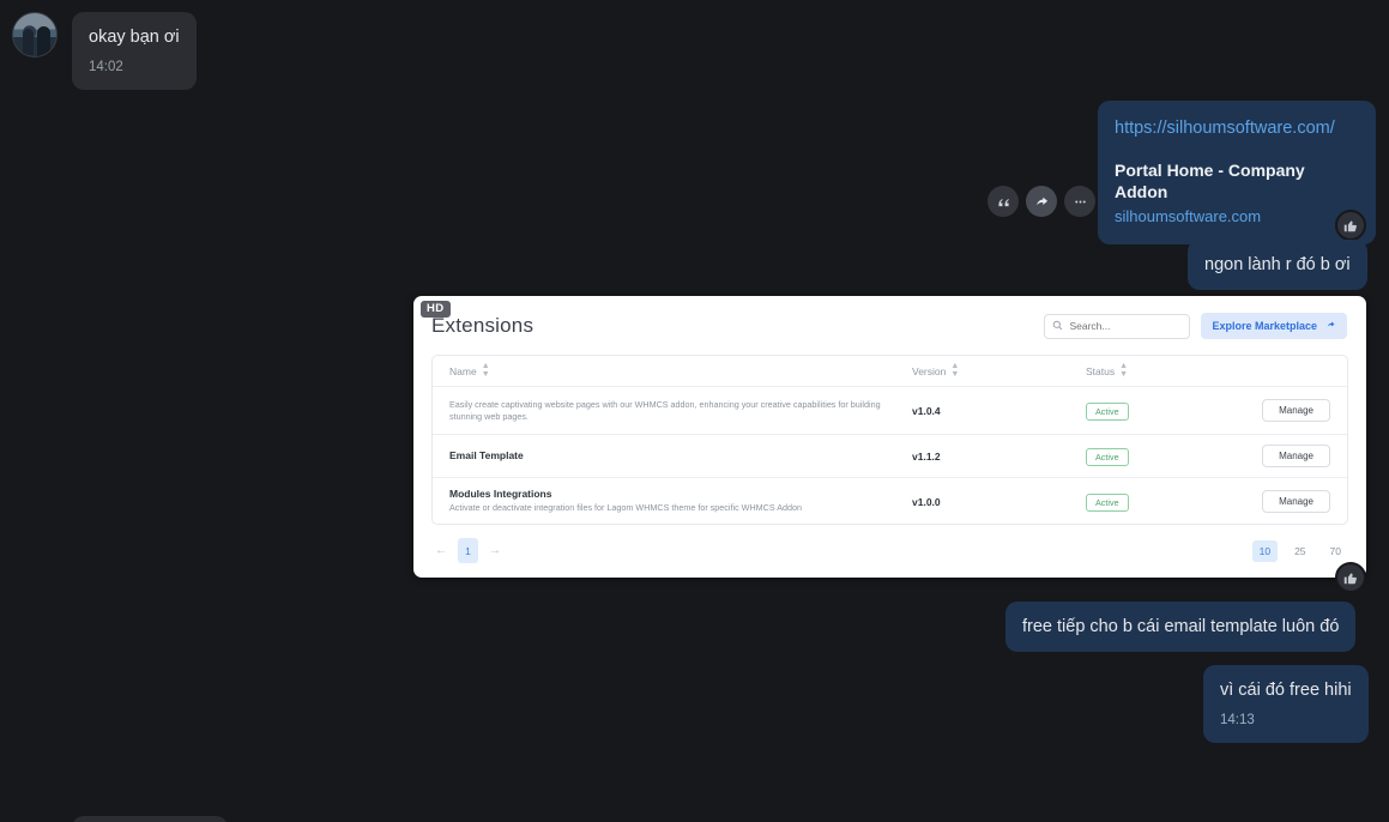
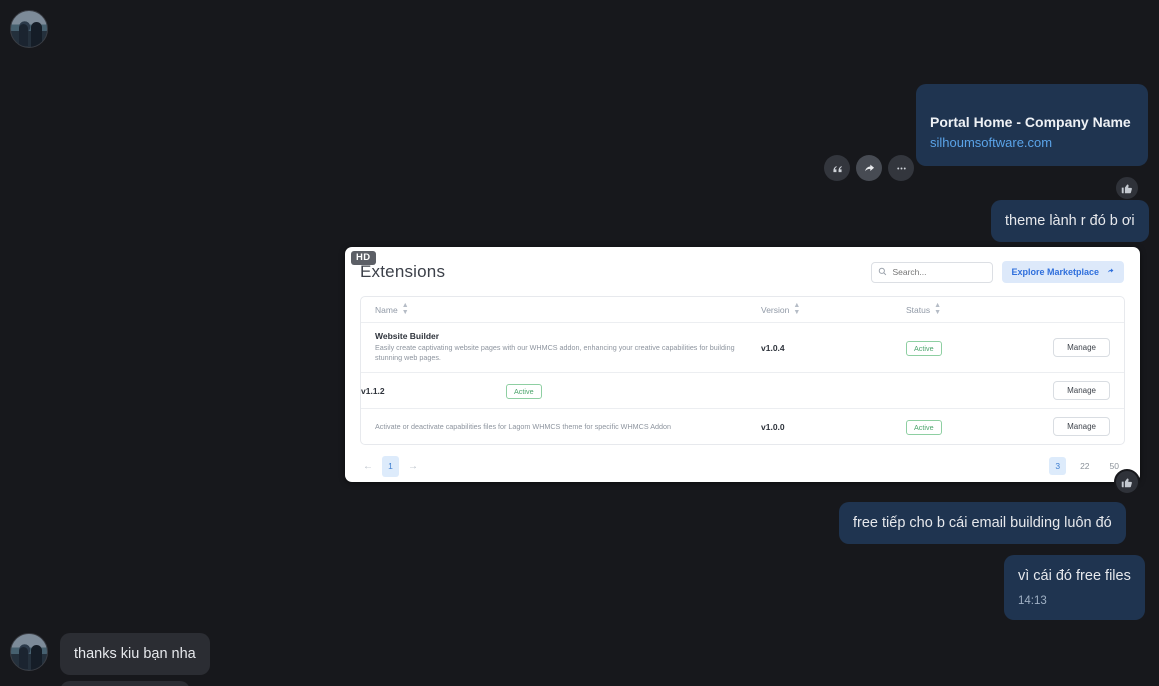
- okay bạn ơi
- 14:02
- https://silhoumsoftware.com/
- Portal Home - Company Addon
+ Portal Home - Company Name
  silhoumsoftware.com
- ngon lành r đó b ơi
+ theme lành r đó b ơi
  HD
  Extensions
  Search...
  Explore Marketplace
  Name
  Version
  Status
+ Website Builder
  Easily create captivating website pages with our WHMCS addon, enhancing your creative capabilities for building stunning web pages.
  v1.0.4
  Active
  Manage
- Email Template
  v1.1.2
  Active
  Manage
- Modules Integrations
- Activate or deactivate integration files for Lagom WHMCS theme for specific WHMCS Addon
+ Activate or deactivate capabilities files for Lagom WHMCS theme for specific WHMCS Addon
  v1.0.0
  Active
  Manage
  ←
  1
  →
- 10
+ 3
- 25
+ 22
- 70
+ 50
- free tiếp cho b cái email template luôn đó
+ free tiếp cho b cái email building luôn đó
- vì cái đó free hihi
+ vì cái đó free files
  14:13
+ thanks kiu bạn nha
